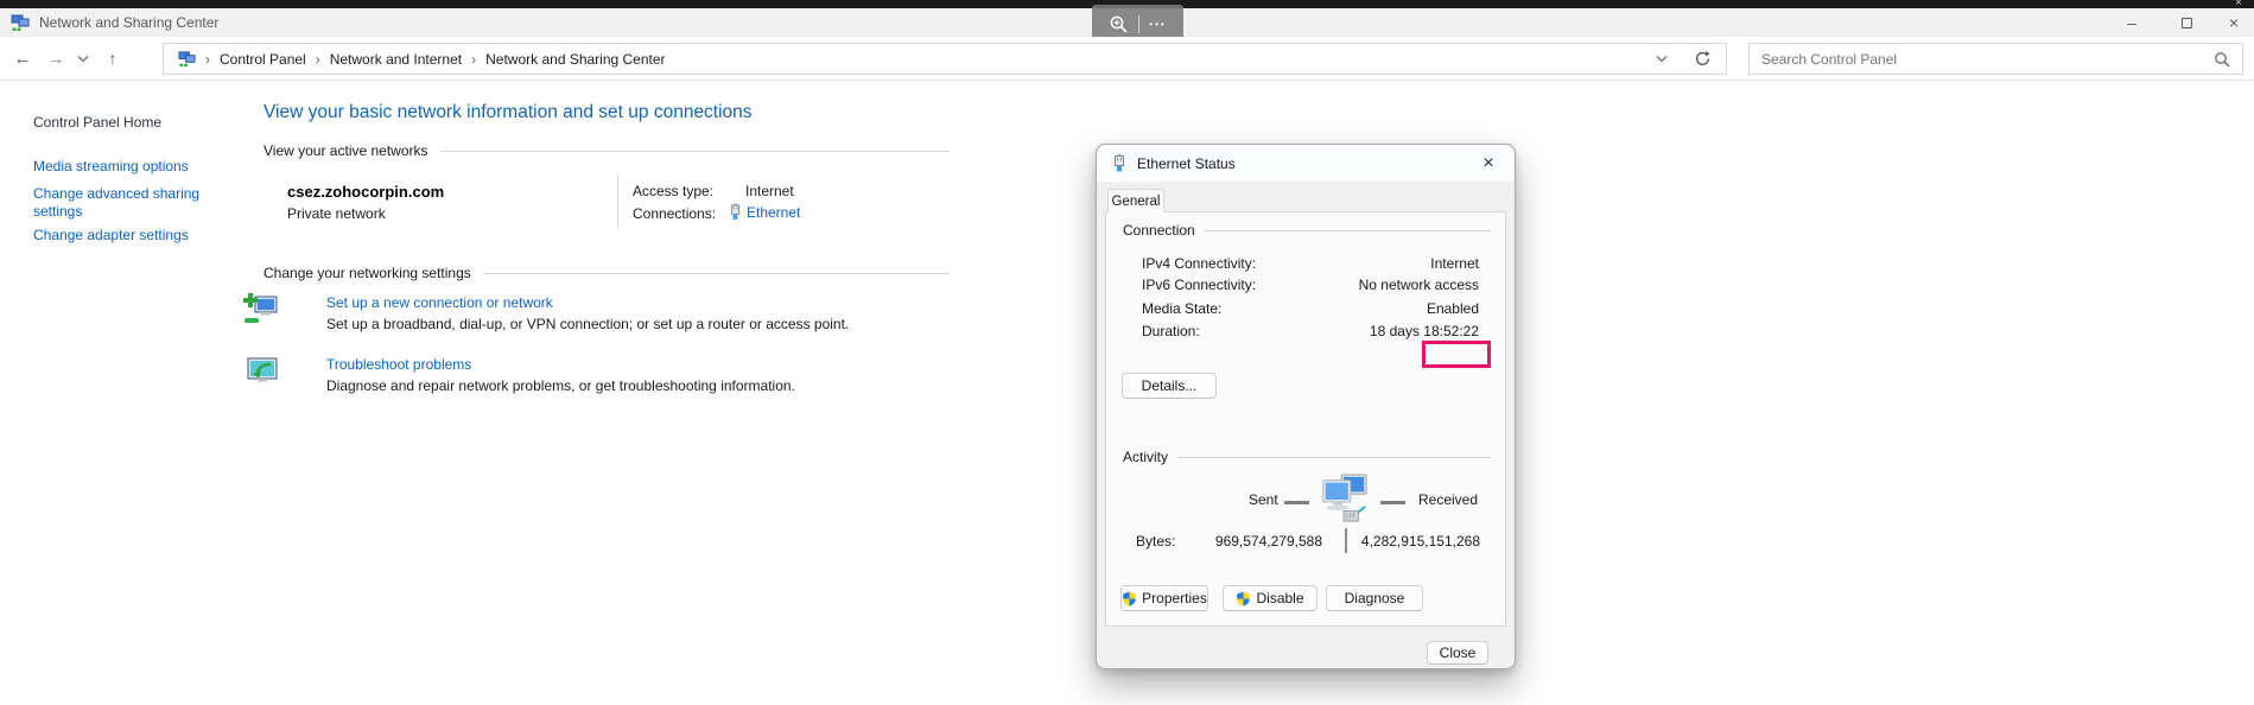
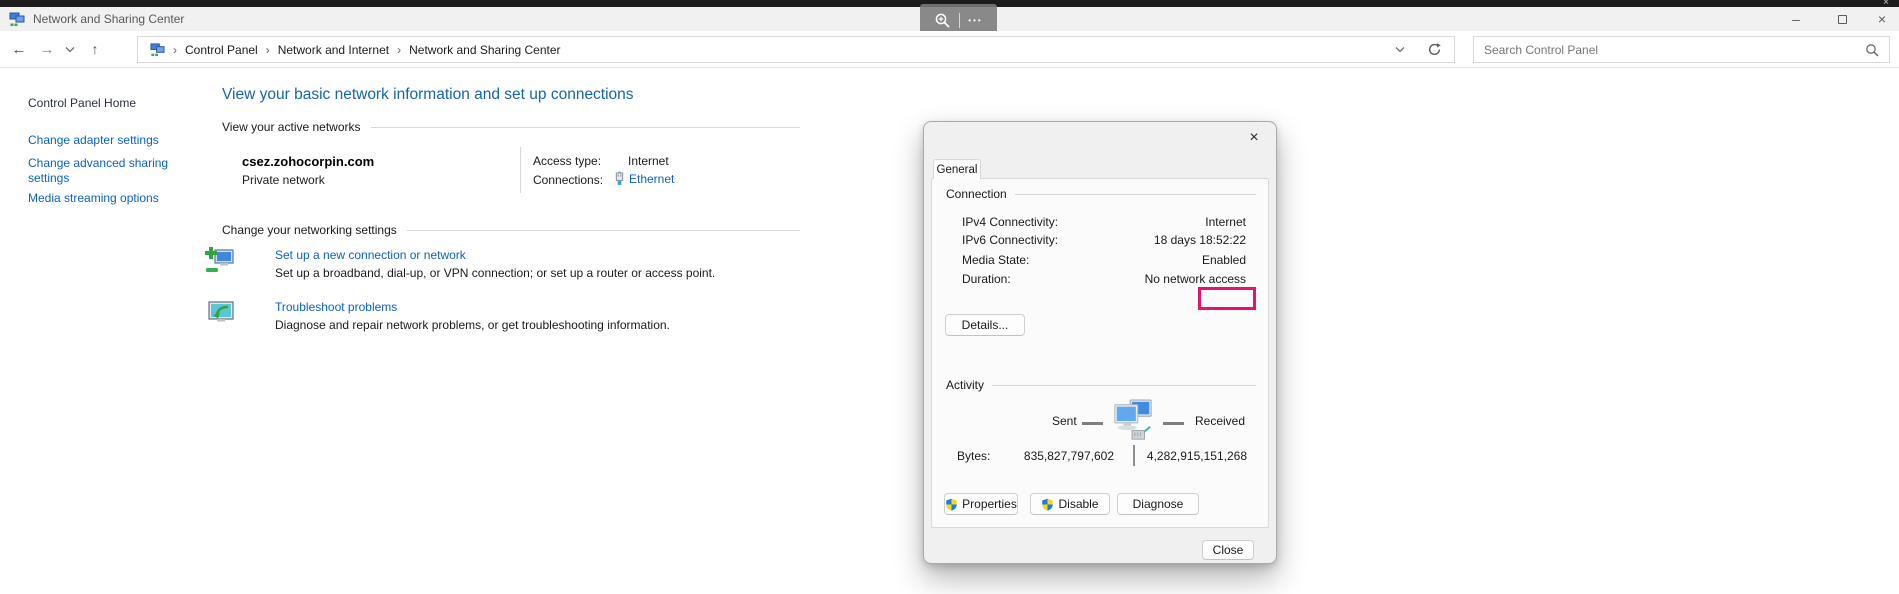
  ×
  Network and Sharing Center
  –
  ×
  •••
  ←
  →
  ↑
  ›
  Control Panel
  ›
  Network and Internet
  ›
  Network and Sharing Center
  Search Control Panel
  Control Panel Home
- Media streaming options
+ Change adapter settings
  Change advanced sharing settings
- Change adapter settings
+ Media streaming options
  View your basic network information and set up connections
  View your active networks
  csez.zohocorpin.com
  Private network
  Access type:
  Internet
  Connections:
  Ethernet
  Change your networking settings
  Set up a new connection or network
  Set up a broadband, dial-up, or VPN connection; or set up a router or access point.
  Troubleshoot problems
  Diagnose and repair network problems, or get troubleshooting information.
- Ethernet Status
  ×
  General
  Connection
  IPv4 Connectivity:
  Internet
  IPv6 Connectivity:
- No network access
+ 18 days 18:52:22
  Media State:
  Enabled
  Duration:
- 18 days 18:52:22
+ No network access
  Details...
  Activity
  Sent
  Received
  Bytes:
- 969,574,279,588
+ 835,827,797,602
  4,282,915,151,268
  Properties
  Disable
  Diagnose
  Close
